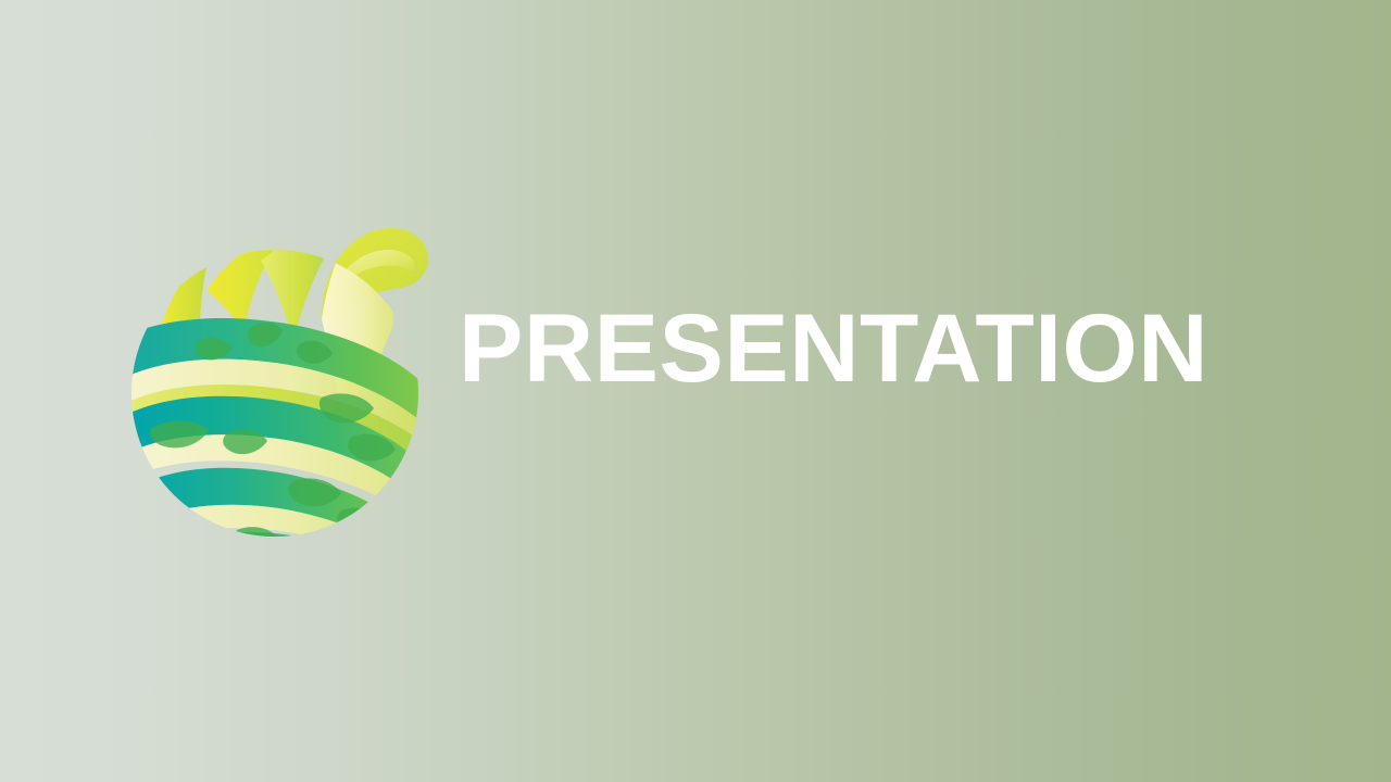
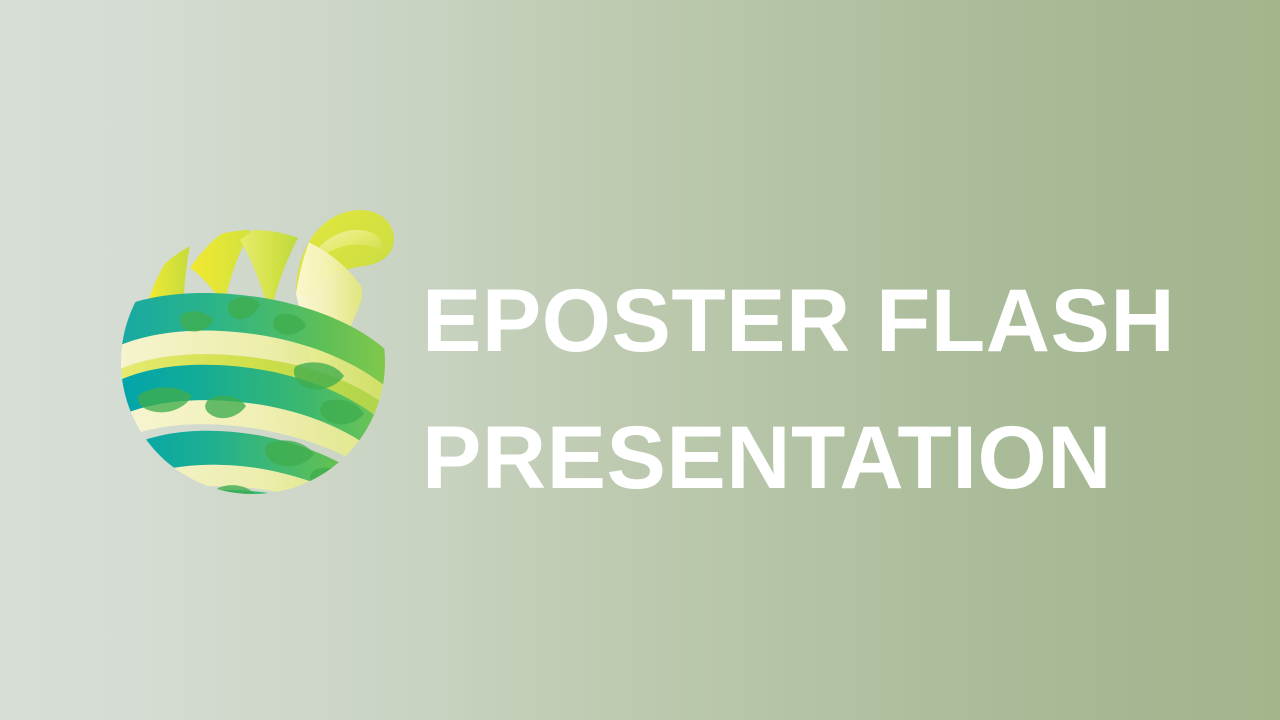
+ EPOSTER FLASH
  PRESENTATION
